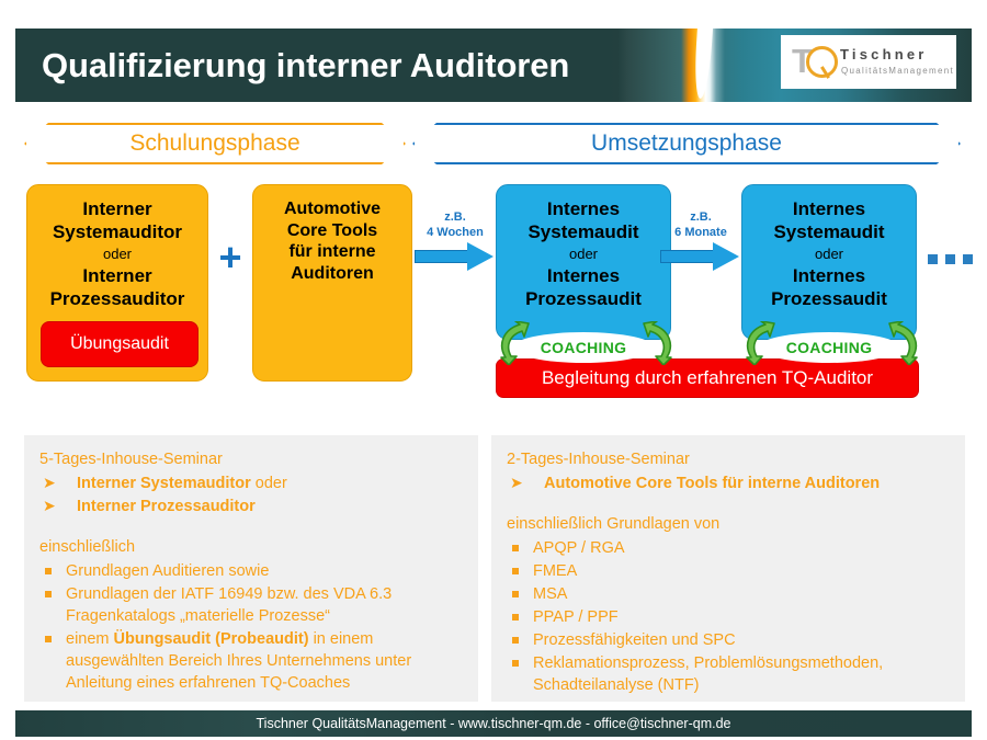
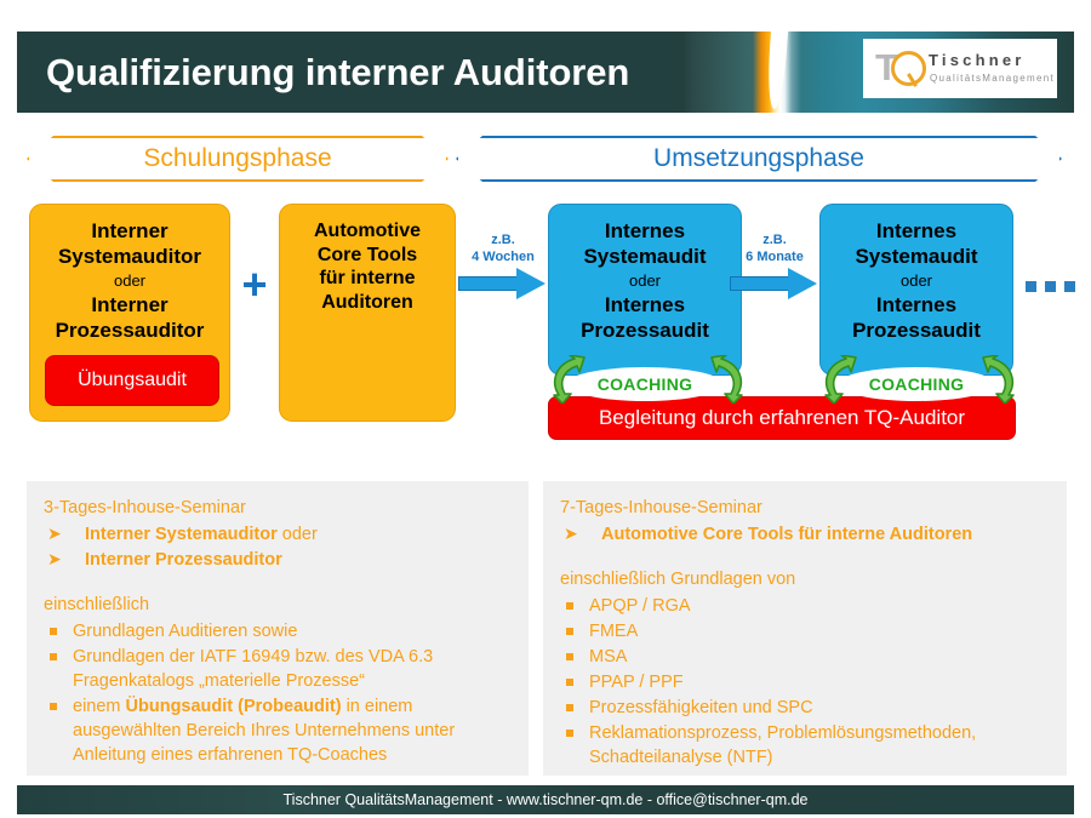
  Qualifizierung interner Auditoren
  T
  Tischner
  QualitätsManagement
  Schulungsphase
  Umsetzungsphase
  Interner
  Systemauditor
  oder
  Interner
  Prozessauditor
  Übungsaudit
  +
  Automotive
  Core Tools
  für interne
  Auditoren
  z.B.
  4 Wochen
  Internes
  Systemaudit
  oder
  Internes
  Prozessaudit
  z.B.
  6 Monate
  Internes
  Systemaudit
  oder
  Internes
  Prozessaudit
  COACHING
  COACHING
  Begleitung durch erfahrenen TQ-Auditor
- 5-Tages-Inhouse-Seminar
+ 3-Tages-Inhouse-Seminar
  ➤
  Interner Systemauditor oder
  ➤
  Interner Prozessauditor
  einschließlich
  Grundlagen Auditieren sowie
  Grundlagen der IATF 16949 bzw. des VDA 6.3 Fragenkatalogs „materielle Prozesse“
  einem Übungsaudit (Probeaudit) in einem ausgewählten Bereich Ihres Unternehmens unter Anleitung eines erfahrenen TQ-Coaches
- 2-Tages-Inhouse-Seminar
+ 7-Tages-Inhouse-Seminar
  ➤
  Automotive Core Tools für interne Auditoren
  einschließlich Grundlagen von
  APQP / RGA
  FMEA
  MSA
  PPAP / PPF
  Prozessfähigkeiten und SPC
  Reklamationsprozess, Problemlösungsmethoden, Schadteilanalyse (NTF)
  Tischner QualitätsManagement - www.tischner-qm.de - office@tischner-qm.de
